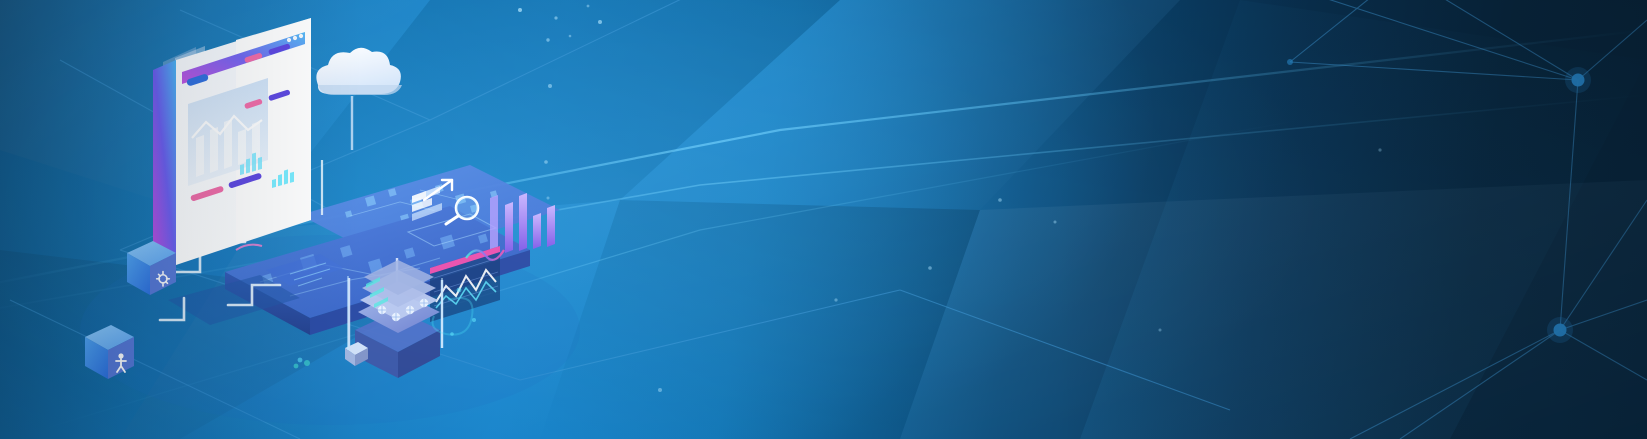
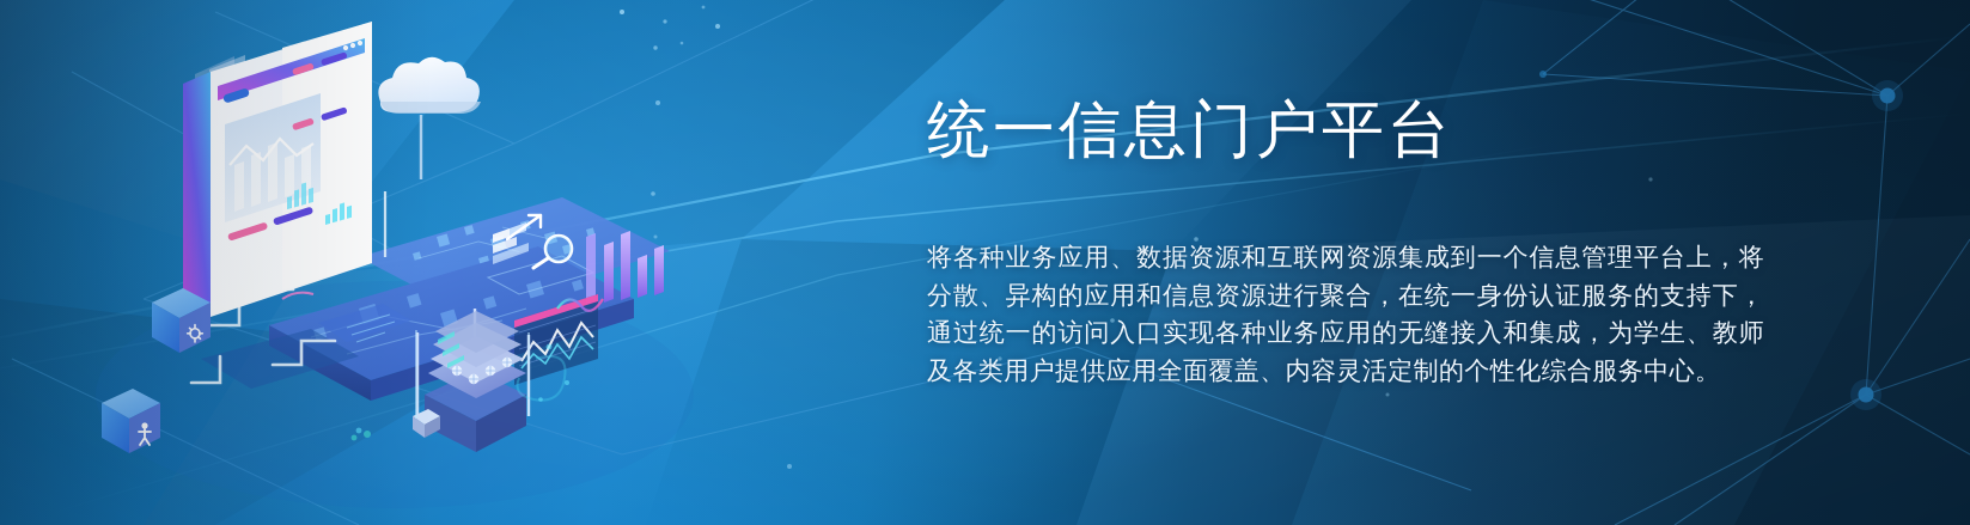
+ 统一信息门户平台
+ 将各种业务应用、数据资源和互联网资源集成到一个信息管理平台上，将分散、异构的应用和信息资源进行聚合，在统一身份认证服务的支持下，通过统一的访问入口实现各种业务应用的无缝接入和集成，为学生、教师及各类用户提供应用全面覆盖、内容灵活定制的个性化综合服务中心。
